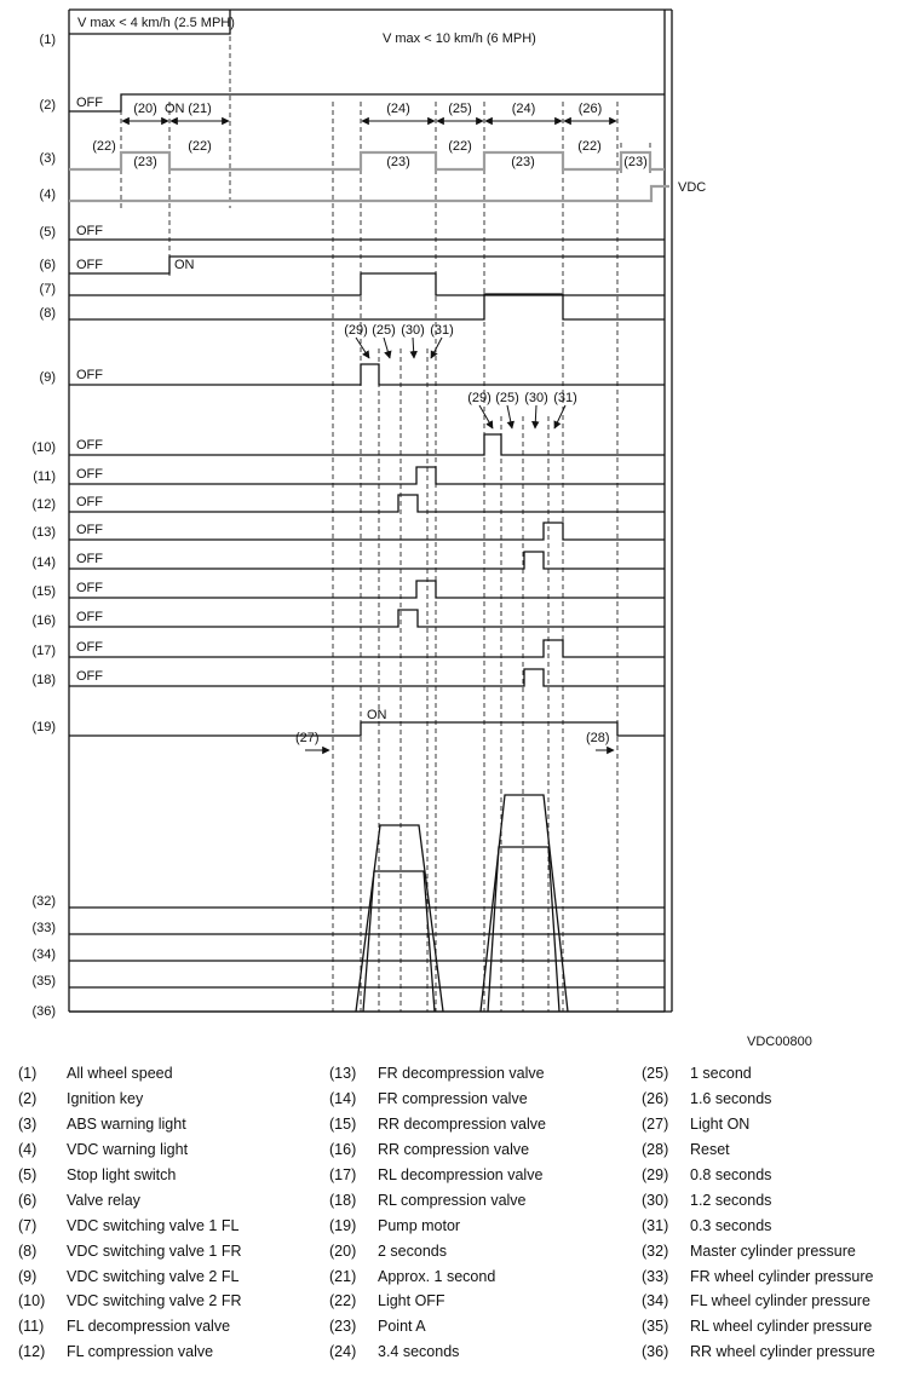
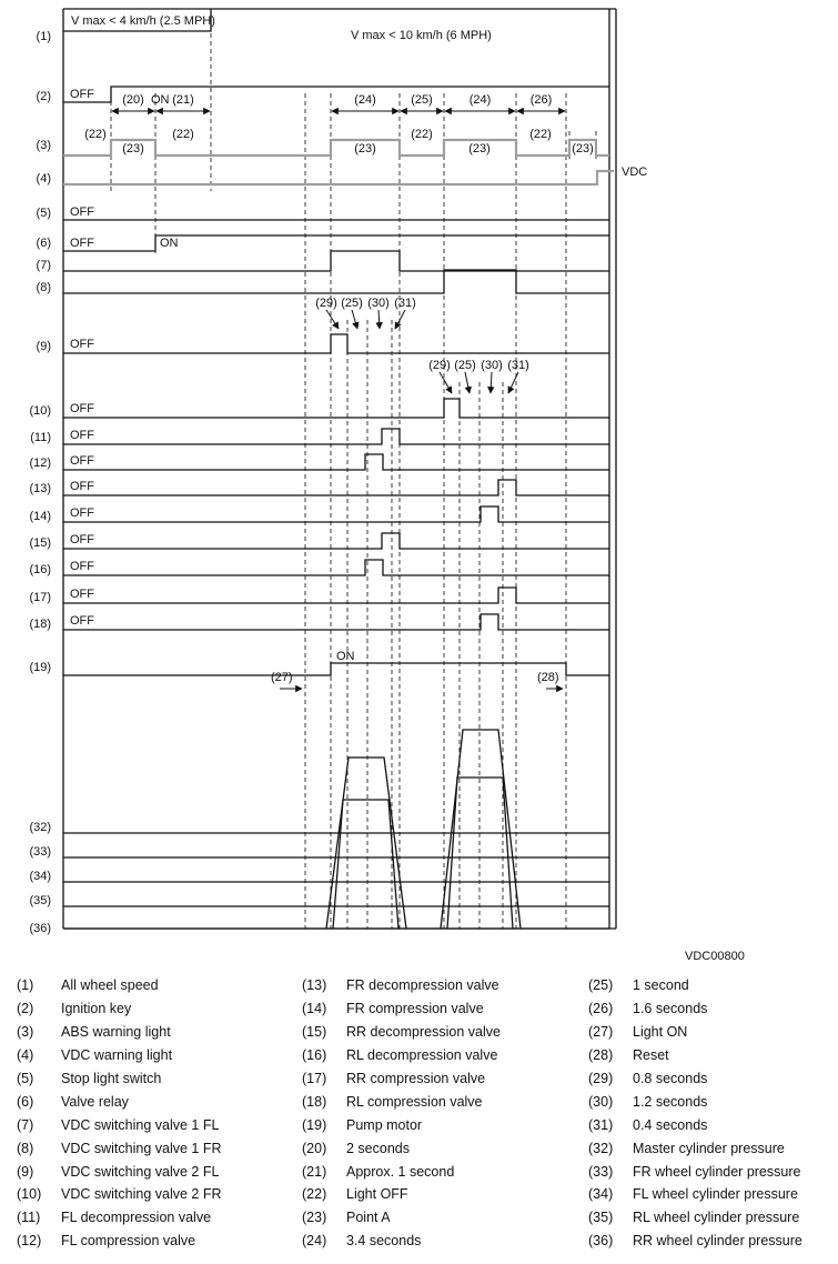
  (1)
  (2)
  (3)
  (4)
  (5)
  (6)
  (7)
  (8)
  (9)
  (10)
  (11)
  (12)
  (13)
  (14)
  (15)
  (16)
  (17)
  (18)
  (19)
  (32)
  (33)
  (34)
  (35)
  (36)
  V max < 4 km/h (2.5 MPH)
  V max < 10 km/h (6 MPH)
  OFF
  ON
  (22)
  (23)
  (22)
  (23)
  (22)
  (23)
  (22)
  (23)
  OFF
  OFF
  ON
  OFF
  OFF
  OFF
  OFF
  OFF
  OFF
  OFF
  OFF
  OFF
  OFF
  ON
  VDC
  VDC00800
  (20)
  (21)
  (24)
  (25)
  (24)
  (26)
  (29)
  (25)
  (30)
  (31)
  (29)
  (25)
  (30)
  (31)
  (27)
  (28)
  (1)
  All wheel speed
  (2)
  Ignition key
  (3)
  ABS warning light
  (4)
  VDC warning light
  (5)
  Stop light switch
  (6)
  Valve relay
  (7)
  VDC switching valve 1 FL
  (8)
  VDC switching valve 1 FR
  (9)
  VDC switching valve 2 FL
  (10)
  VDC switching valve 2 FR
  (11)
  FL decompression valve
  (12)
  FL compression valve
  (13)
  FR decompression valve
  (14)
  FR compression valve
  (15)
  RR decompression valve
  (16)
- RR compression valve
+ RL decompression valve
  (17)
- RL decompression valve
+ RR compression valve
  (18)
  RL compression valve
  (19)
  Pump motor
  (20)
  2 seconds
  (21)
  Approx. 1 second
  (22)
  Light OFF
  (23)
  Point A
  (24)
  3.4 seconds
  (25)
  1 second
  (26)
  1.6 seconds
  (27)
  Light ON
  (28)
  Reset
  (29)
  0.8 seconds
  (30)
  1.2 seconds
  (31)
- 0.3 seconds
+ 0.4 seconds
  (32)
  Master cylinder pressure
  (33)
  FR wheel cylinder pressure
  (34)
  FL wheel cylinder pressure
  (35)
  RL wheel cylinder pressure
  (36)
  RR wheel cylinder pressure
